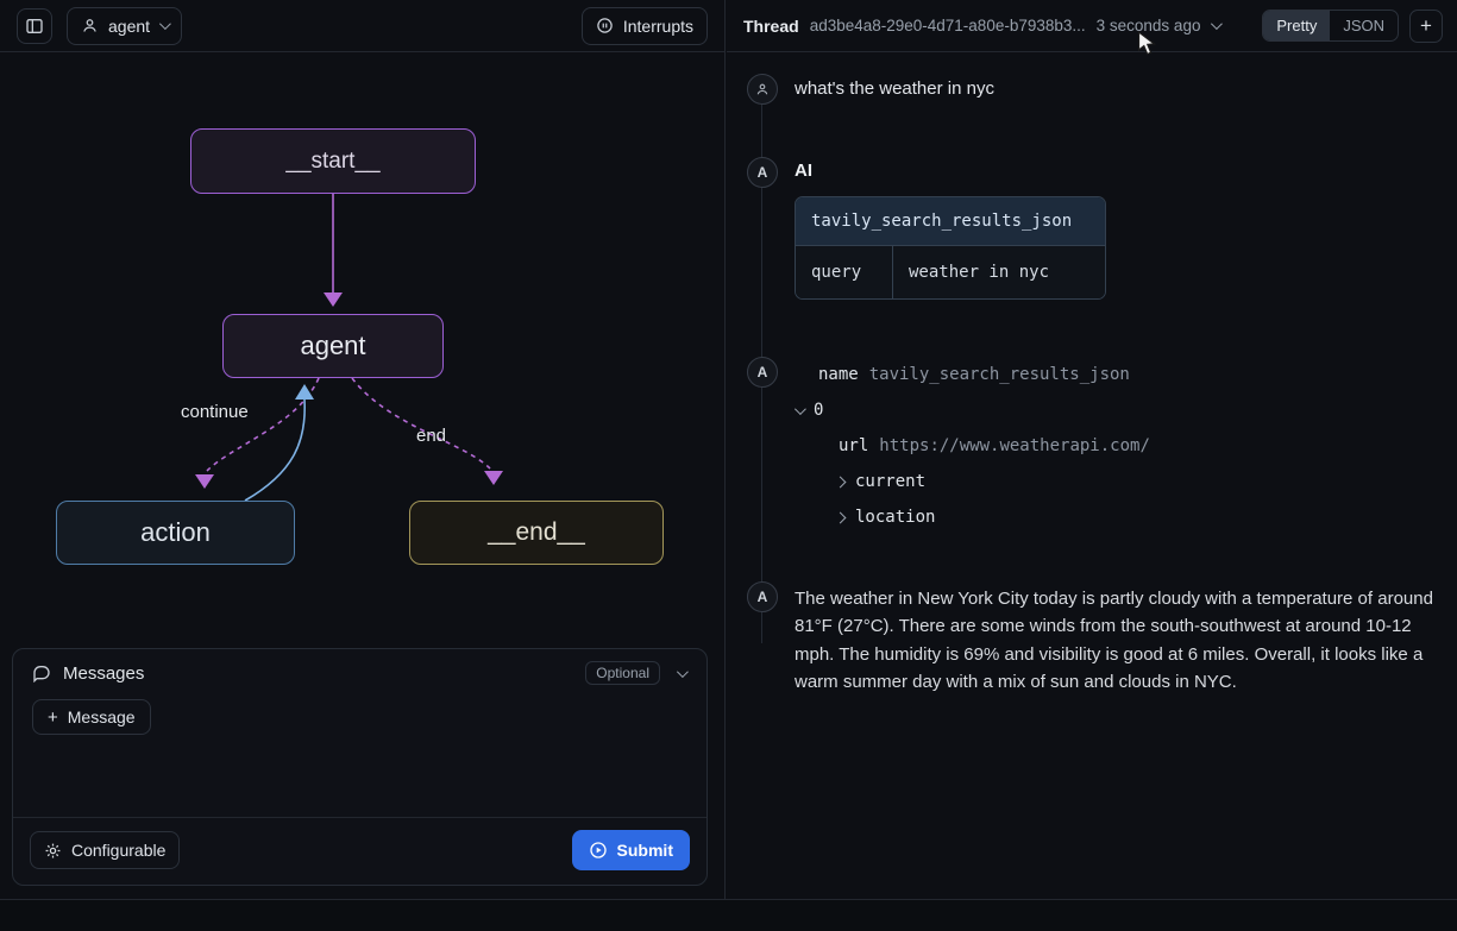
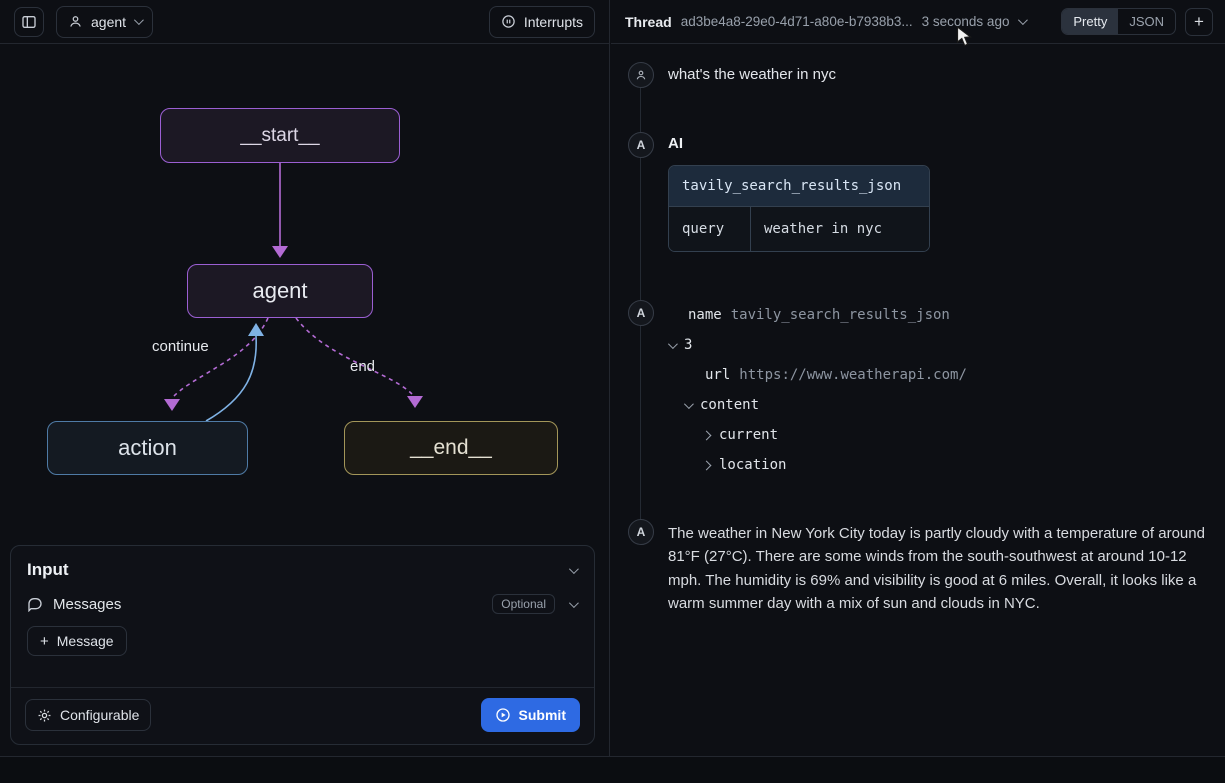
  agent
  Interrupts
  __start__
  agent
  action
  __end__
  continue
  end
+ Input
  Messages
  Optional
  +
  Message
  Configurable
  Submit
  Thread
  ad3be4a8-29e0-4d71-a80e-b7938b3...
  3 seconds ago
  Pretty
  JSON
  +
  what's the weather in nyc
  A
  AI
  tavily_search_results_json
  query
  weather in nyc
  A
  name
  tavily_search_results_json
- 0
+ 3
  url
  https://www.weatherapi.com/
+ content
  current
  location
  A
  The weather in New York City today is partly cloudy with a temperature of around 81°F (27°C). There are some winds from the south-southwest at around 10-12 mph. The humidity is 69% and visibility is good at 6 miles. Overall, it looks like a warm summer day with a mix of sun and clouds in NYC.
